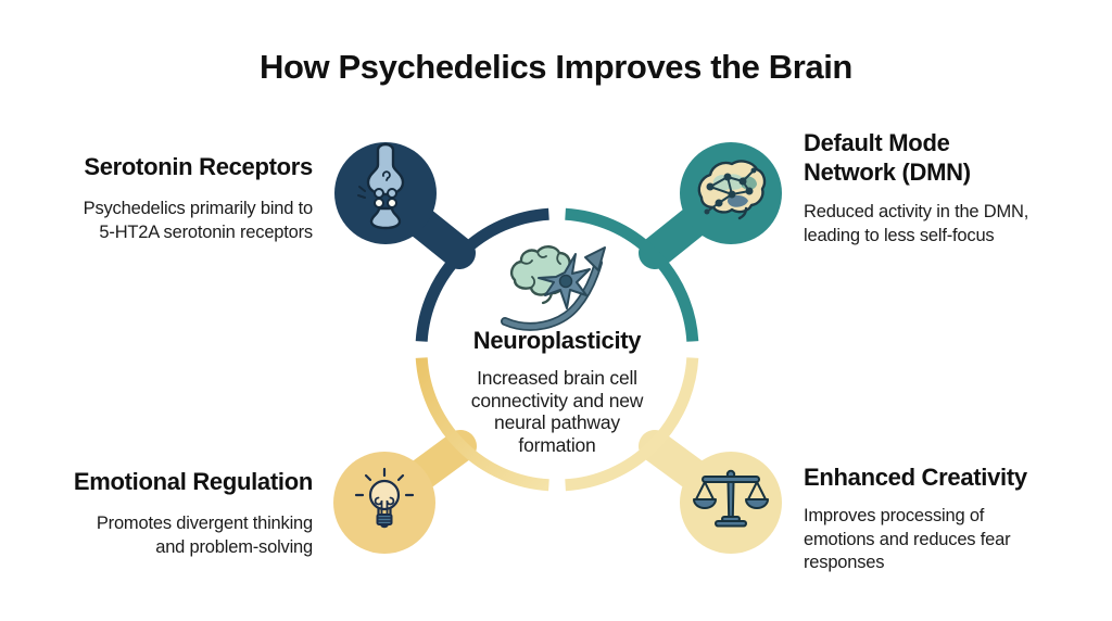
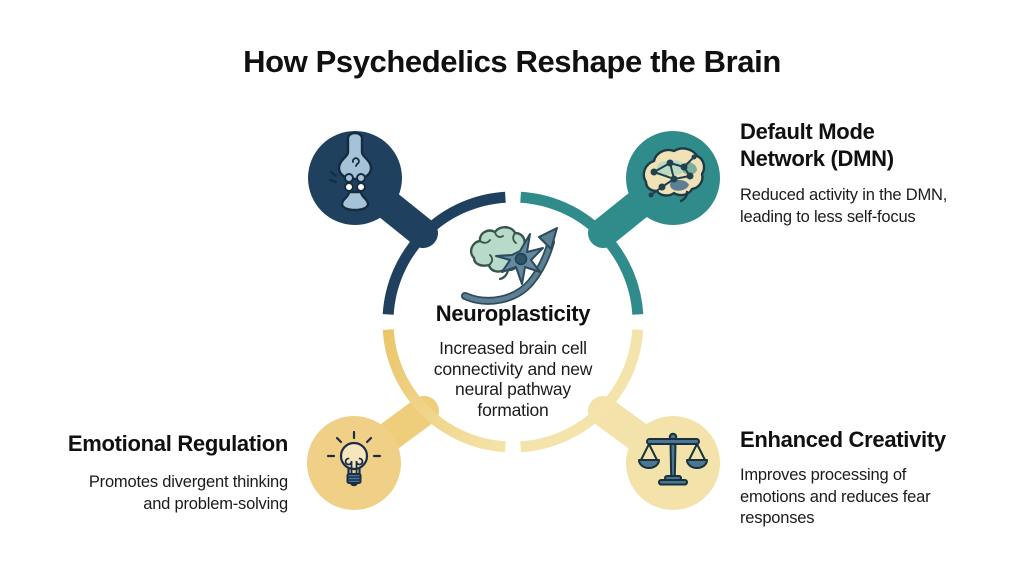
- How Psychedelics Improves the Brain
+ How Psychedelics Reshape the Brain
- Serotonin Receptors
- Psychedelics primarily bind to
- 5-HT2A serotonin receptors
  Default Mode
  Network (DMN)
  Reduced activity in the DMN,
  leading to less self-focus
  Emotional Regulation
  Promotes divergent thinking
  and problem-solving
  Enhanced Creativity
  Improves processing of
  emotions and reduces fear
  responses
  Neuroplasticity
  Increased brain cell
  connectivity and new
  neural pathway
  formation
